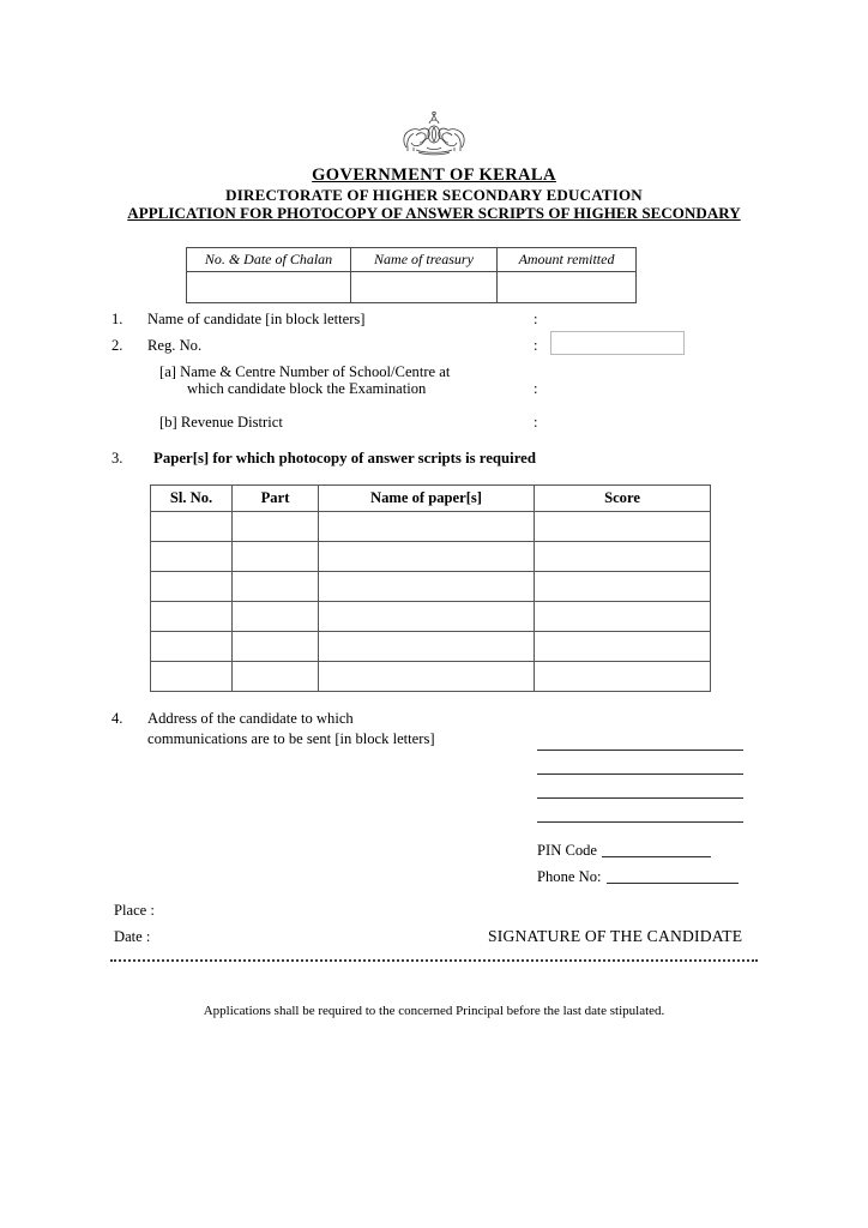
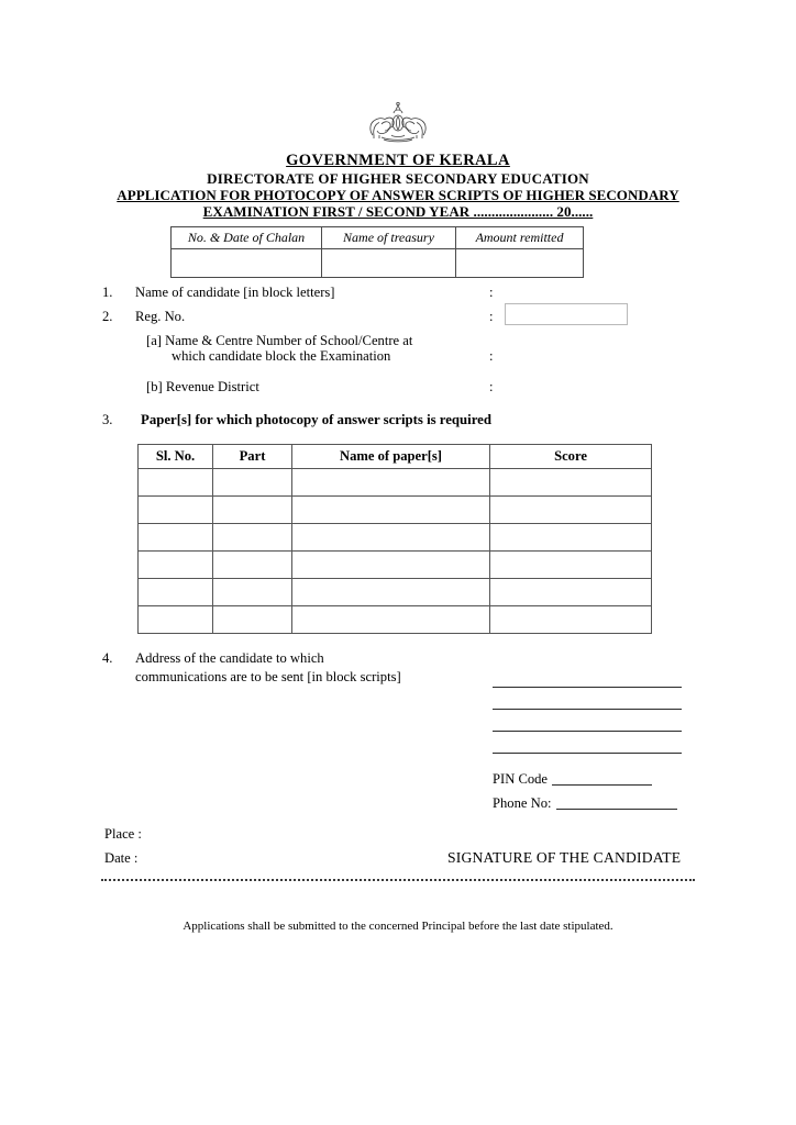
  GOVERNMENT OF KERALA
  DIRECTORATE OF HIGHER SECONDARY EDUCATION
  APPLICATION FOR PHOTOCOPY OF ANSWER SCRIPTS OF HIGHER SECONDARY
+ EXAMINATION FIRST / SECOND YEAR ...................... 20......
  No. & Date of Chalan	Name of treasury	Amount remitted
  1.
  Name of candidate [in block letters]
  :
  2.
  Reg. No.
  :
  [a] Name & Centre Number of School/Centre at
  which candidate block the Examination
  :
  [b] Revenue District
  :
  3.
  Paper[s] for which photocopy of answer scripts is required
  Sl. No.	Part	Name of paper[s]	Score
  4.
  Address of the candidate to which
- communications are to be sent [in block letters]
+ communications are to be sent [in block scripts]
  PIN Code
  Phone No:
  Place :
  Date :
  SIGNATURE OF THE CANDIDATE
- Applications shall be required to the concerned Principal before the last date stipulated.
+ Applications shall be submitted to the concerned Principal before the last date stipulated.
